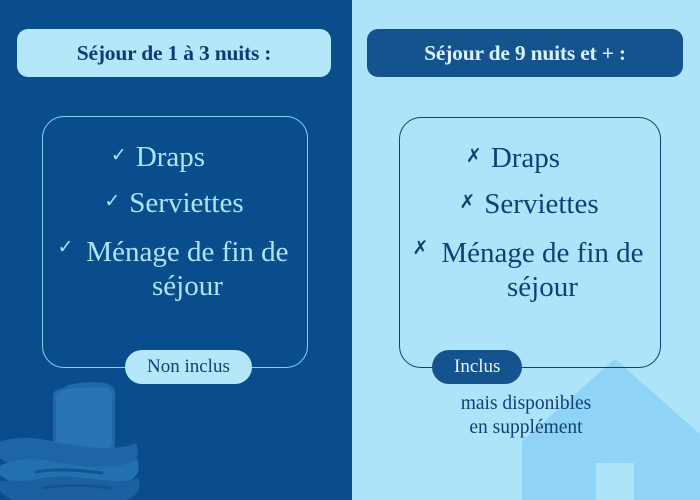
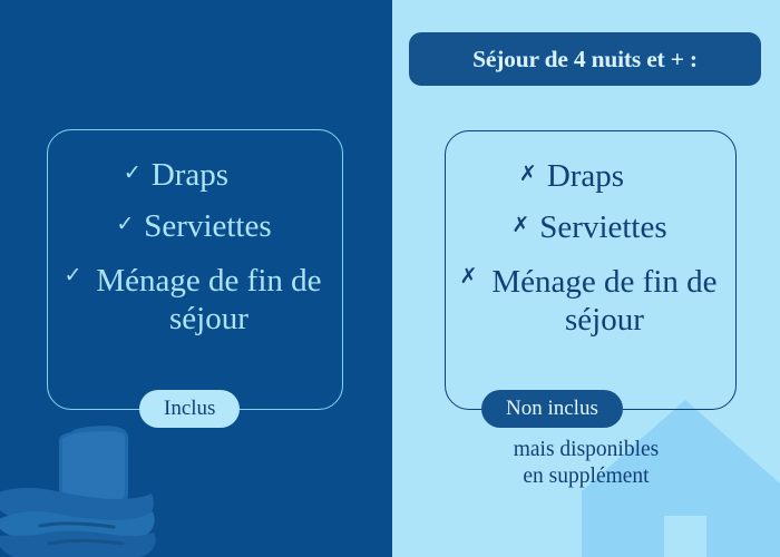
- Séjour de 1 à 3 nuits :
  ✓
  Draps
  ✓
  Serviettes
  ✓
  Ménage de fin de séjour
- Non inclus
+ Inclus
- Séjour de 9 nuits et + :
+ Séjour de 4 nuits et + :
  ✗
  Draps
  ✗
  Serviettes
  ✗
  Ménage de fin de séjour
- Inclus
+ Non inclus
  mais disponibles
  en supplément
